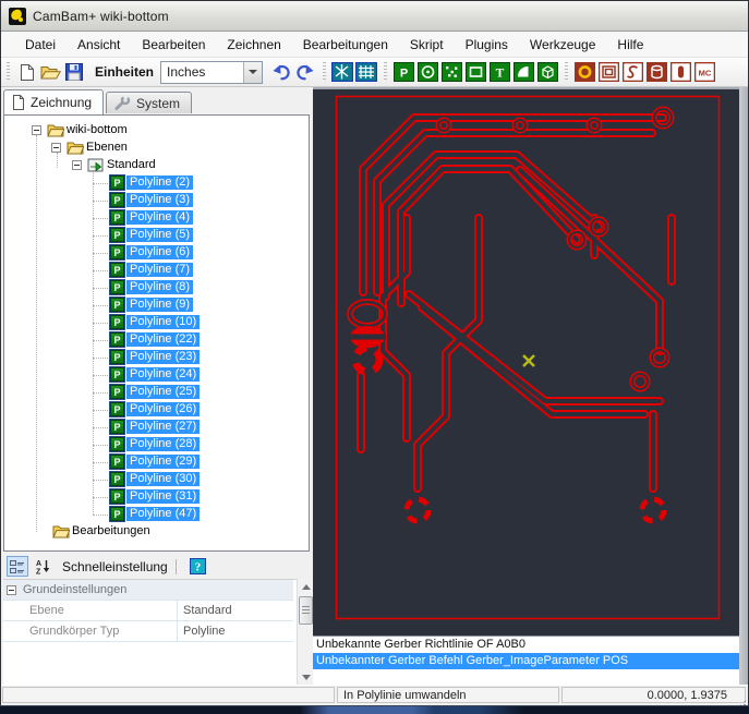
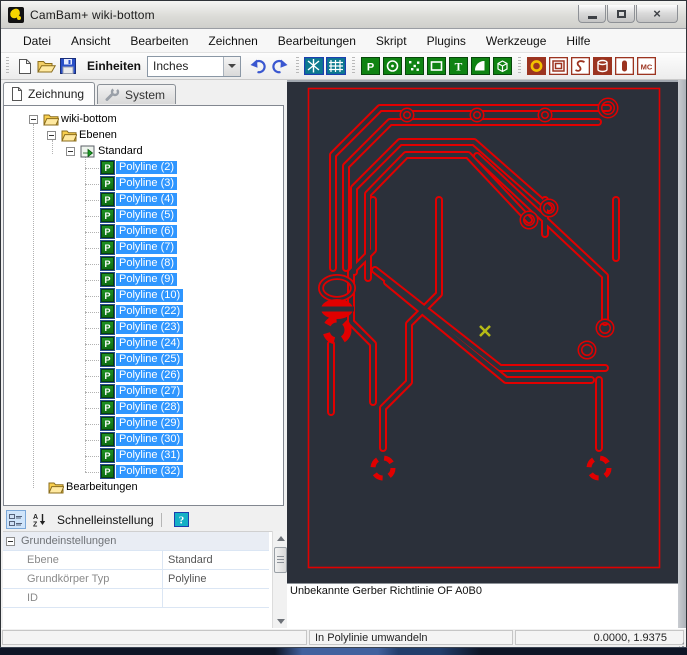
  CamBam+ wiki-bottom
+ ×
  Datei
  Ansicht
  Bearbeiten
  Zeichnen
  Bearbeitungen
  Skript
  Plugins
  Werkzeuge
  Hilfe
  Einheiten
  Inches
  P
  T
  MC
  Zeichnung
  System
  wiki-bottom
  Ebenen
  Standard
  P
  Polyline (2)
  P
  Polyline (3)
  P
  Polyline (4)
  P
  Polyline (5)
  P
  Polyline (6)
  P
  Polyline (7)
  P
  Polyline (8)
  P
  Polyline (9)
  P
  Polyline (10)
  P
  Polyline (22)
  P
  Polyline (23)
  P
  Polyline (24)
  P
  Polyline (25)
  P
  Polyline (26)
  P
  Polyline (27)
  P
  Polyline (28)
  P
  Polyline (29)
  P
  Polyline (30)
  P
  Polyline (31)
  P
- Polyline (47)
+ Polyline (32)
  Bearbeitungen
  Schnelleinstellung
  ?
  Grundeinstellungen
  Ebene
  Standard
  Grundkörper Typ
  Polyline
+ ID
  Unbekannte Gerber Richtlinie OF A0B0
- Unbekannter Gerber Befehl Gerber_ImageParameter POS
  In Polylinie umwandeln
  0.0000, 1.9375
